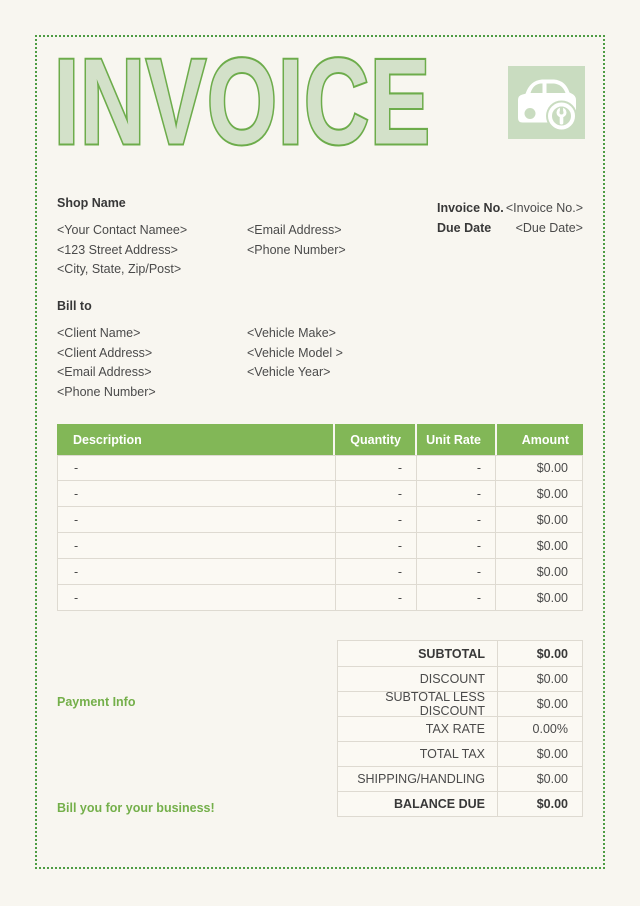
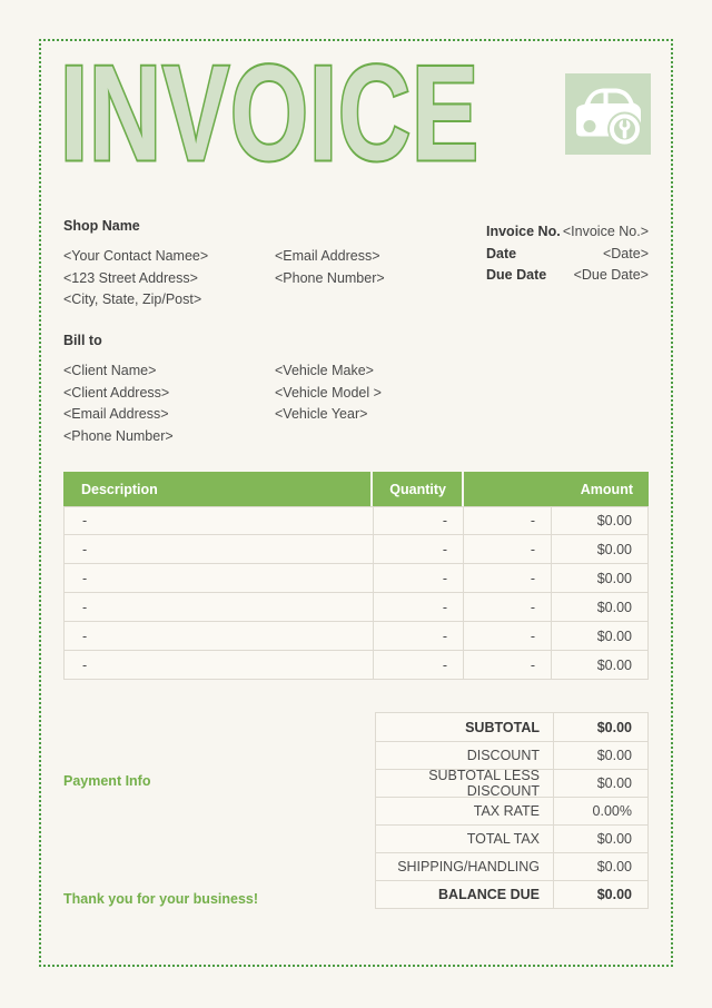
  INVOICE
  Shop Name
  <Your Contact Namee>
  <123 Street Address>
  <City, State, Zip/Post>
  <Email Address>
  <Phone Number>
  Invoice No.
  <Invoice No.>
+ Date
+ <Date>
  Due Date
  <Due Date>
  Bill to
  <Client Name>
  <Client Address>
  <Email Address>
  <Phone Number>
  <Vehicle Make>
  <Vehicle Model >
  <Vehicle Year>
  Description
  Quantity
- Unit Rate
  Amount
  -
  -
  -
  $0.00
  -
  -
  -
  $0.00
  -
  -
  -
  $0.00
  -
  -
  -
  $0.00
  -
  -
  -
  $0.00
  -
  -
  -
  $0.00
  SUBTOTAL
  $0.00
  DISCOUNT
  $0.00
  SUBTOTAL LESS DISCOUNT
  $0.00
  TAX RATE
  0.00%
  TOTAL TAX
  $0.00
  SHIPPING/HANDLING
  $0.00
  BALANCE DUE
  $0.00
  Payment Info
- Bill you for your business!
+ Thank you for your business!
